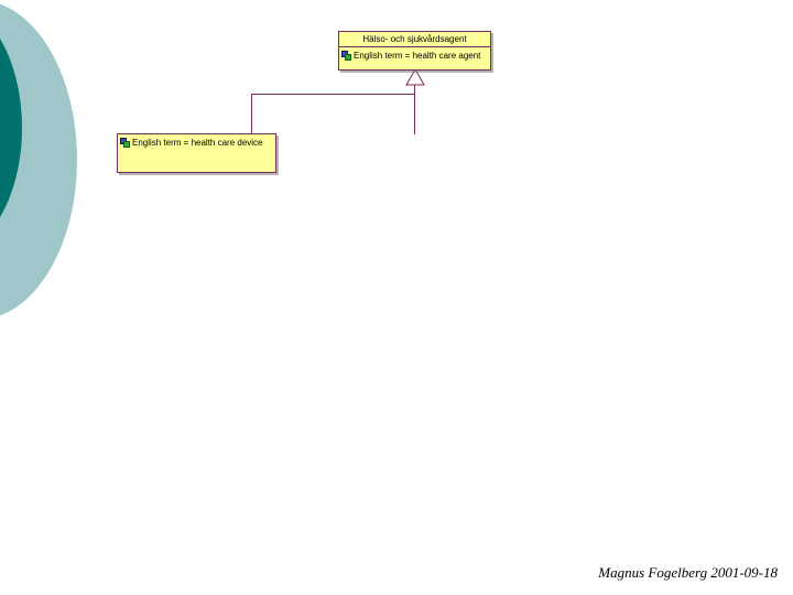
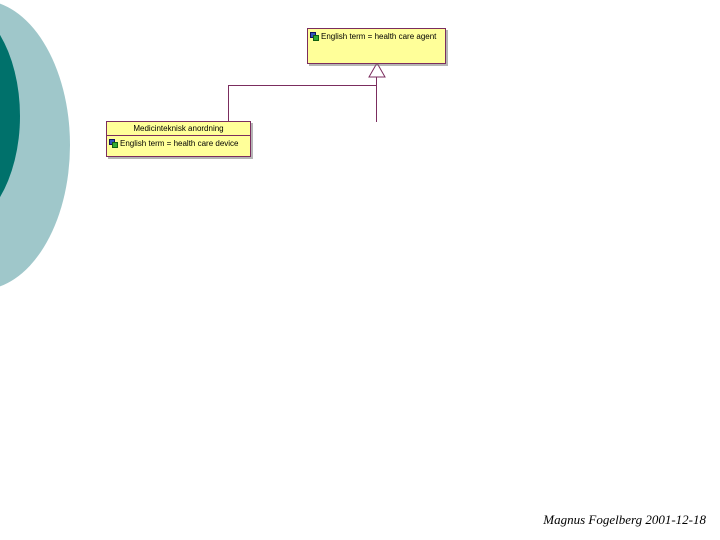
- Hälso- och sjukvårdsagent
  English term = health care agent
+ Medicinteknisk anordning
  English term = health care device
- Magnus Fogelberg 2001-09-18
+ Magnus Fogelberg 2001-12-18
